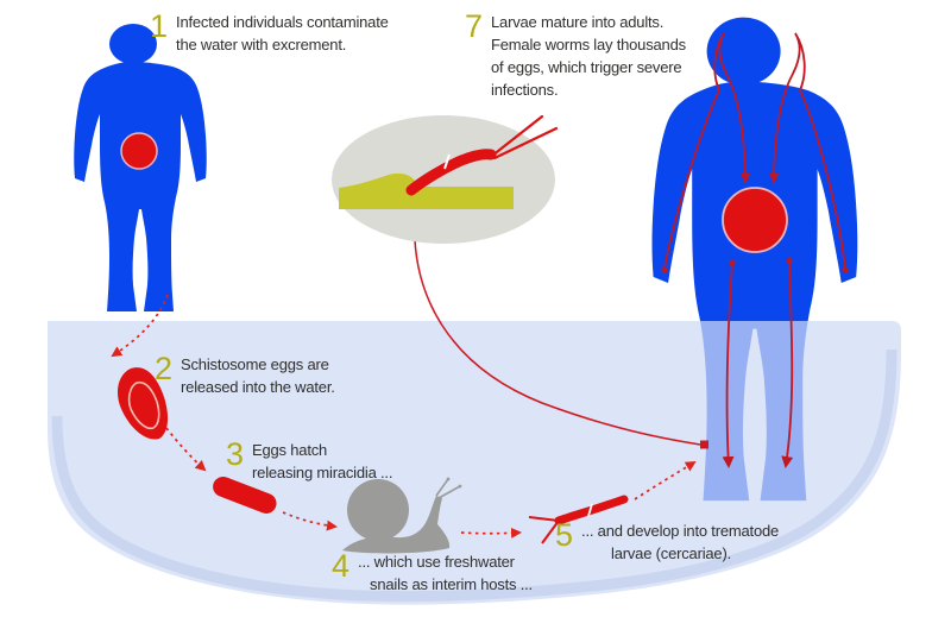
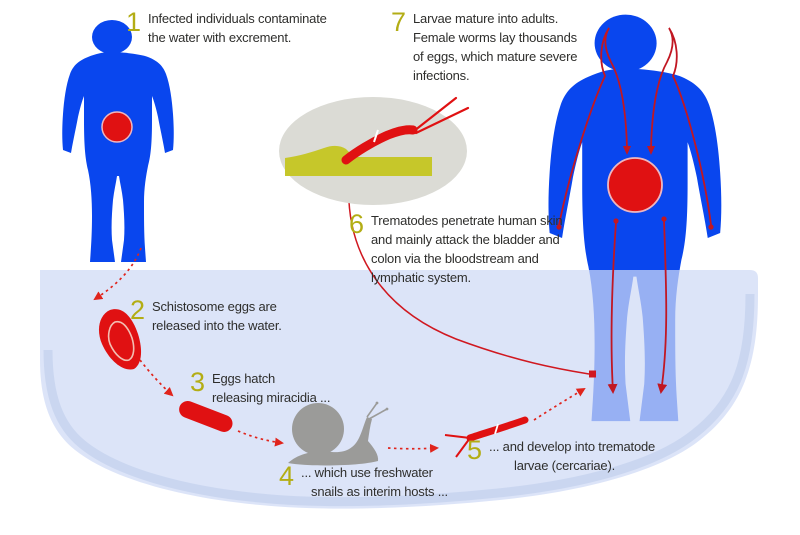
  1
  Infected individuals contaminate
  the water with excrement.
  7
  Larvae mature into adults.
  Female worms lay thousands
- of eggs, which trigger severe
+ of eggs, which mature severe
  infections.
+ 6
+ Trematodes penetrate human skin
+ and mainly attack the bladder and
+ colon via the bloodstream and
+ lymphatic system.
  2
  Schistosome eggs are
  released into the water.
  3
  Eggs hatch
  releasing miracidia ...
  4
  ... which use freshwater
  snails as interim hosts ...
  5
  ... and develop into trematode
  larvae (cercariae).
